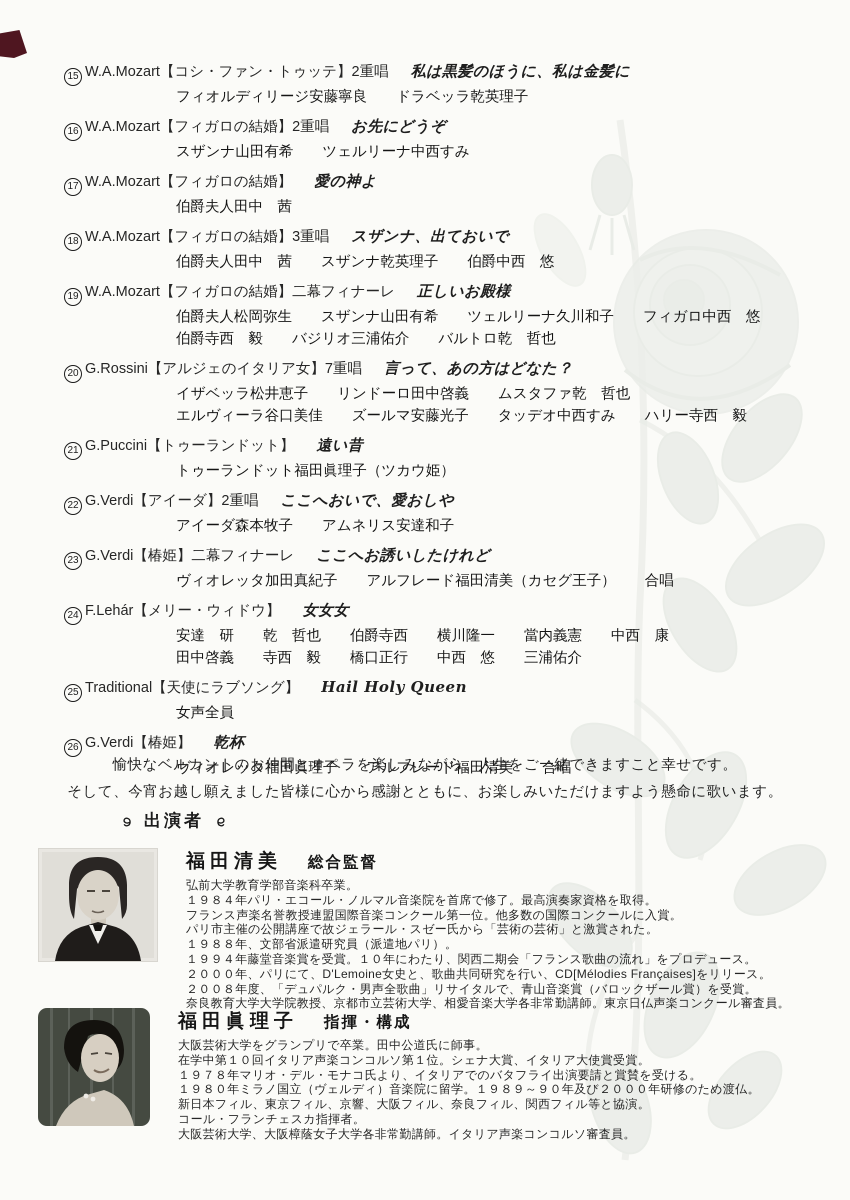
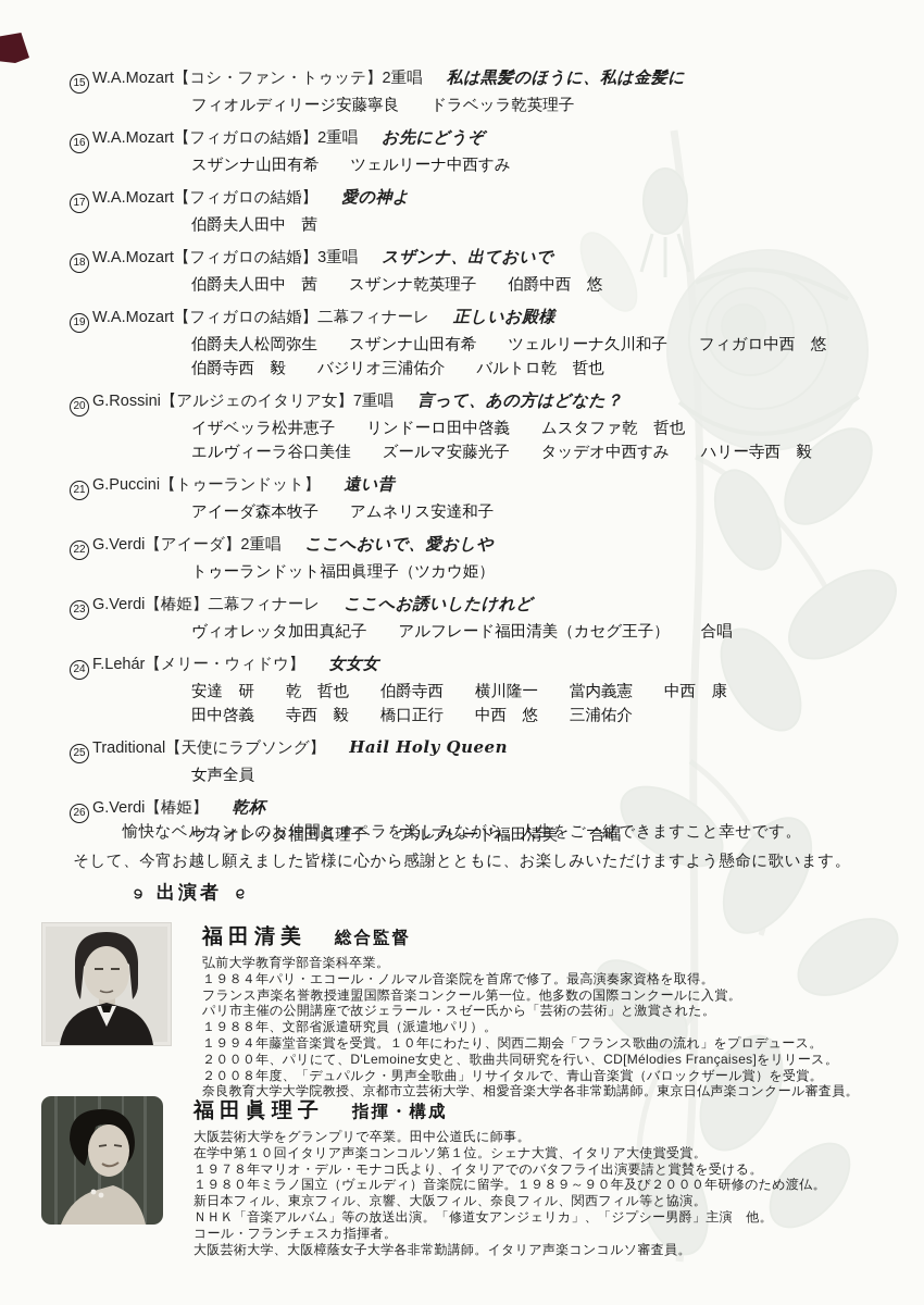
  15 W.A.Mozart【コシ・ファン・トゥッテ】2重唱 私は黒髪のほうに、私は金髪に
  フィオルディリージ安藤寧良 ドラベッラ乾英理子
  16 W.A.Mozart【フィガロの結婚】2重唱 お先にどうぞ
  スザンナ山田有希 ツェルリーナ中西すみ
  17 W.A.Mozart【フィガロの結婚】 愛の神よ
  伯爵夫人田中 茜
  18 W.A.Mozart【フィガロの結婚】3重唱 スザンナ、出ておいで
  伯爵夫人田中 茜 スザンナ乾英理子 伯爵中西 悠
  19 W.A.Mozart【フィガロの結婚】二幕フィナーレ 正しいお殿様
  伯爵夫人松岡弥生 スザンナ山田有希 ツェルリーナ久川和子 フィガロ中西 悠
  伯爵寺西 毅 バジリオ三浦佑介 バルトロ乾 哲也
  20 G.Rossini【アルジェのイタリア女】7重唱 言って、あの方はどなた？
  イザベッラ松井恵子 リンドーロ田中啓義 ムスタファ乾 哲也
  エルヴィーラ谷口美佳 ズールマ安藤光子 タッデオ中西すみ ハリー寺西 毅
  21 G.Puccini【トゥーランドット】 遠い昔
- トゥーランドット福田眞理子（ツカウ姫）
+ アイーダ森本牧子 アムネリス安達和子
  22 G.Verdi【アイーダ】2重唱 ここへおいで、愛おしや
- アイーダ森本牧子 アムネリス安達和子
+ トゥーランドット福田眞理子（ツカウ姫）
  23 G.Verdi【椿姫】二幕フィナーレ ここへお誘いしたけれど
  ヴィオレッタ加田真紀子 アルフレード福田清美（カセグ王子） 合唱
  24 F.Lehár【メリー・ウィドウ】 女女女
  安達 研 乾 哲也 伯爵寺西 横川隆一 當内義憲 中西 康
  田中啓義 寺西 毅 橋口正行 中西 悠 三浦佑介
  25 Traditional【天使にラブソング】 Hail Holy Queen
  女声全員
  26 G.Verdi【椿姫】 乾杯
  ヴィオレッタ福田眞理子 アルフレード福田清美 合唱
  愉快なベルカントのお仲間とオペラを楽しみながら、人生をご一緒できますこと幸せです。
  そして、今宵お越し願えました皆様に心から感謝とともに、お楽しみいただけますよう懸命に歌います。
  出演者
  福田清美
  総合監督
  弘前大学教育学部音楽科卒業。
  １９８４年パリ・エコール・ノルマル音楽院を首席で修了。最高演奏家資格を取得。
  フランス声楽名誉教授連盟国際音楽コンクール第一位。他多数の国際コンクールに入賞。
  パリ市主催の公開講座で故ジェラール・スゼー氏から「芸術の芸術」と激賞された。
  １９８８年、文部省派遣研究員（派遣地パリ）。
  １９９４年藤堂音楽賞を受賞。１０年にわたり、関西二期会「フランス歌曲の流れ」をプロデュース。
  ２０００年、パリにて、D'Lemoine女史と、歌曲共同研究を行い、CD[Mélodies Françaises]をリリース。
  ２００８年度、「デュパルク・男声全歌曲」リサイタルで、青山音楽賞（バロックザール賞）を受賞。
  奈良教育大学大学院教授、京都市立芸術大学、相愛音楽大学各非常勤講師。東京日仏声楽コンクール審査員。
  福田眞理子
  指揮・構成
  大阪芸術大学をグランプリで卒業。田中公道氏に師事。
  在学中第１０回イタリア声楽コンコルソ第１位。シェナ大賞、イタリア大使賞受賞。
  １９７８年マリオ・デル・モナコ氏より、イタリアでのバタフライ出演要請と賞賛を受ける。
  １９８０年ミラノ国立（ヴェルディ）音楽院に留学。１９８９～９０年及び２０００年研修のため渡仏。
  新日本フィル、東京フィル、京響、大阪フィル、奈良フィル、関西フィル等と協演。
+ ＮＨＫ「音楽アルバム」等の放送出演。「修道女アンジェリカ」、「ジプシー男爵」主演 他。
  コール・フランチェスカ指揮者。
  大阪芸術大学、大阪樟蔭女子大学各非常勤講師。イタリア声楽コンコルソ審査員。
